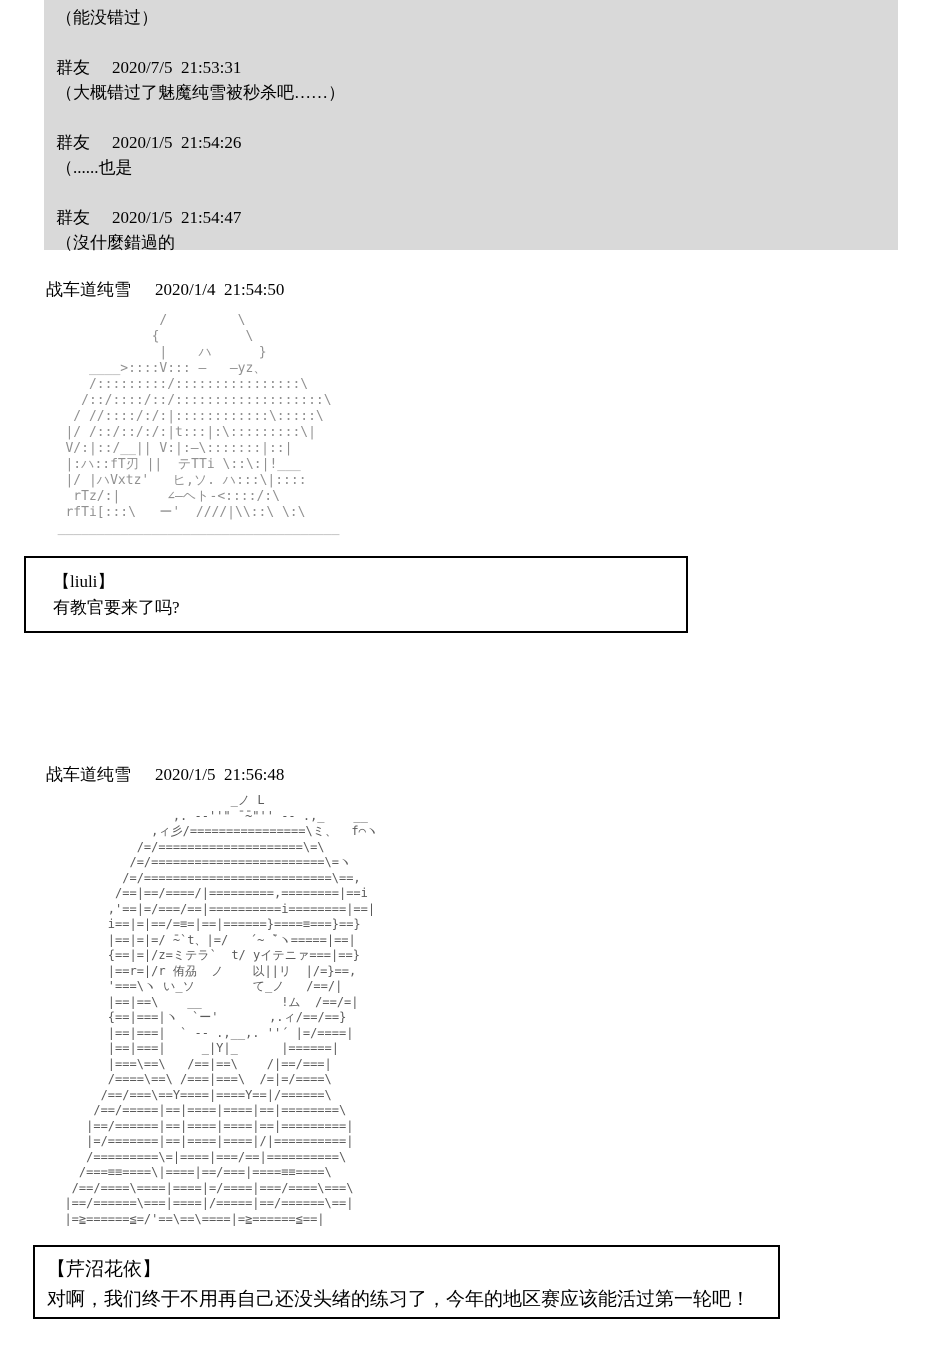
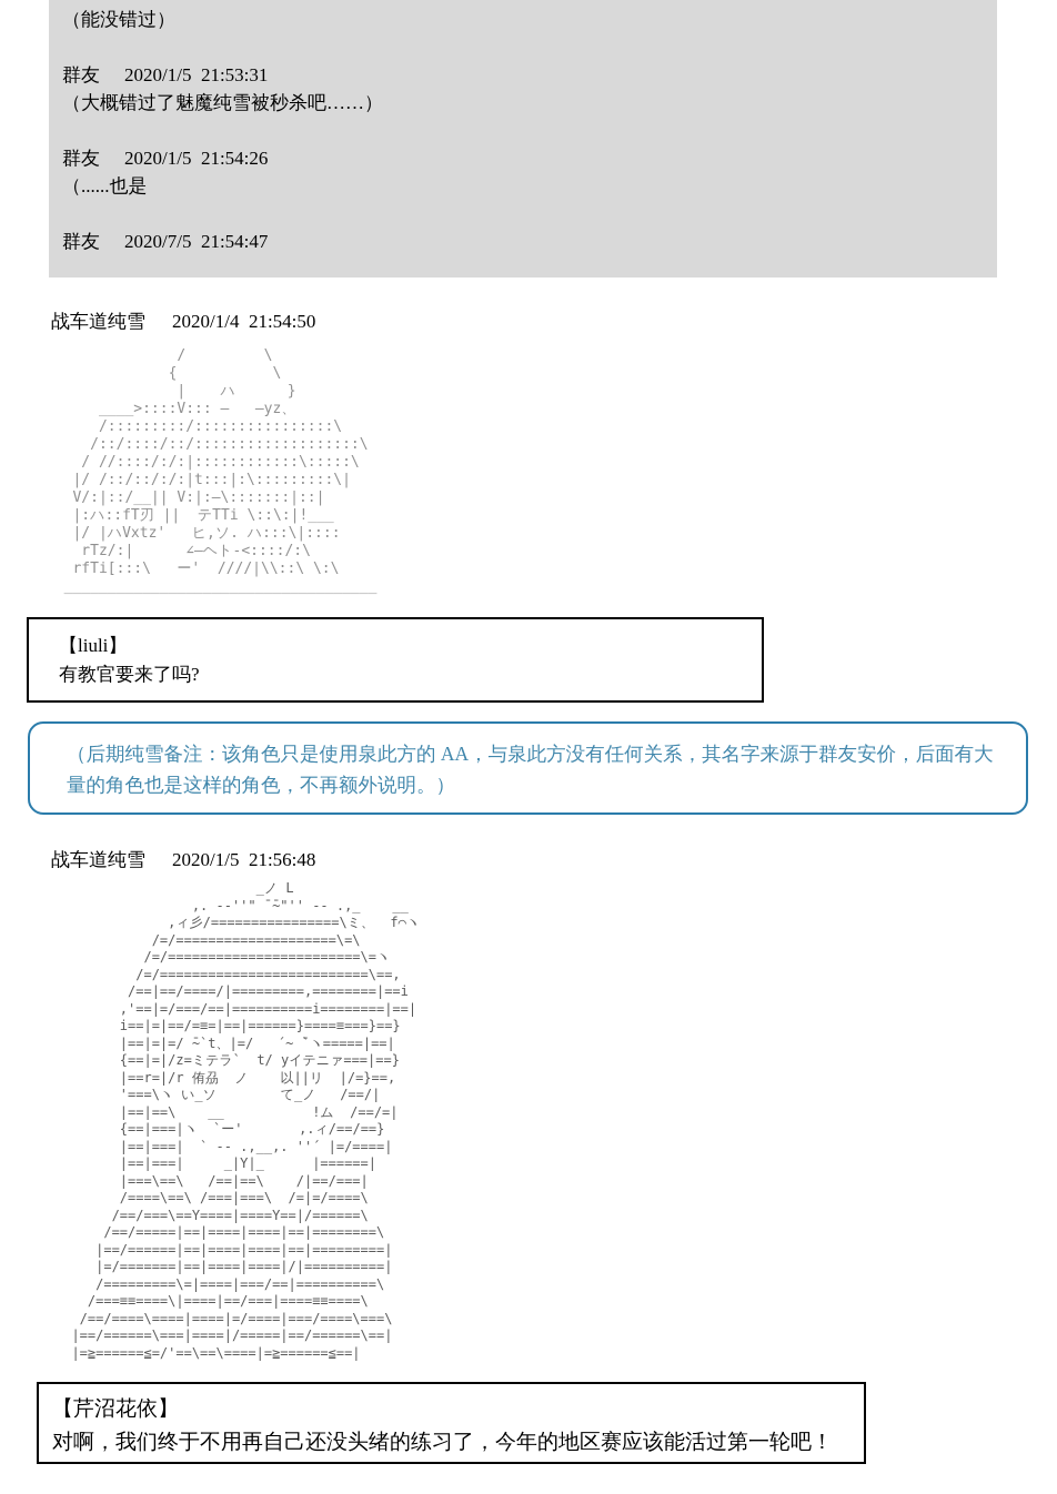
  （能没错过）
- 群友 2020/7/5 21:53:31
+ 群友 2020/1/5 21:53:31
  （大概错过了魅魔纯雪被秒杀吧……）
  群友 2020/1/5 21:54:26
  （......也是
- 群友 2020/1/5 21:54:47
+ 群友 2020/7/5 21:54:47
- （沒什麼錯過的
  战车道纯雪 2020/1/4 21:54:50
  / \
  { \
  | ハ }
  ____>::::V::: ― ―yz、
  /:::::::::/::::::::::::::::\
  /::/::::/::/:::::::::::::::::::\
  / //::::/:/:|::::::::::::\:::::\
  |/ /::/::/:/:|t:::|:\:::::::::\|
  V/:|::/__|| V:|:―\:::::::|::|
  |:ハ::fT刃 || テTTi \::\:|!___
  |/ |ハVxtz' ヒ,ソ. ハ:::\|::::
  rTz/:| ∠―ヘト-<::::/:\
  rfTi[:::\ ー' ////|\\::\ \:\
  ____________________________________
  【liuli】
  有教官要来了吗?
+ （后期纯雪备注：该角色只是使用泉此方的 AA，与泉此方没有任何关系，其名字来源于群友安价，后面有大量的角色也是这样的角色，不再额外说明。）
  战车道纯雪 2020/1/5 21:56:48
  _ノ L
  ,. -‐''" ̄ ̄~"'' ‐- .,_ __
  ,ィ彡/================\ミ、 f⌒ヽ
  /=/====================\=\
  /=/========================\=ヽ
  /=/==========================\==,
  /==|==/====/|=========,========|==i
  ,'==|=/===/==|==========i========|==|
  i==|=|==/=≡=|==|======}====≡===}==}
  |==|=|=/ ̄~`t、|=/ ´~ ̄`ヽ=====|==|
  {==|=|/z=ミテラ` t/ yイテニァ===|==}
  |==r=|/r 侑刕 ノ 以||リ |/=}==,
  '===\ヽ い_ソ て_ノ /==/|
  |==|==\ __ !ム /==/=|
  {==|===|ヽ `ー' ,.ィ/==/==}
  |==|===| ` ‐- .,__,. ''´ |=/====|
  |==|===| _|Y|_ |======|
  |===\==\ /==|==\ /|==/===|
  /====\==\ /===|===\ /=|=/====\
  /==/===\==Y====|====Y==|/======\
  /==/=====|==|====|====|==|========\
  |==/======|==|====|====|==|=========|
  |=/=======|==|====|====|/|==========|
  /=========\=|====|===/==|==========\
  /===≡≡====\|====|==/===|====≡≡====\
  /==/====\====|====|=/====|===/====\===\
  |==/======\===|====|/=====|==/======\==|
  |=≧======≦=/'==\==\====|=≧======≦==|
  【芹沼花依】
  对啊，我们终于不用再自己还没头绪的练习了，今年的地区赛应该能活过第一轮吧！
